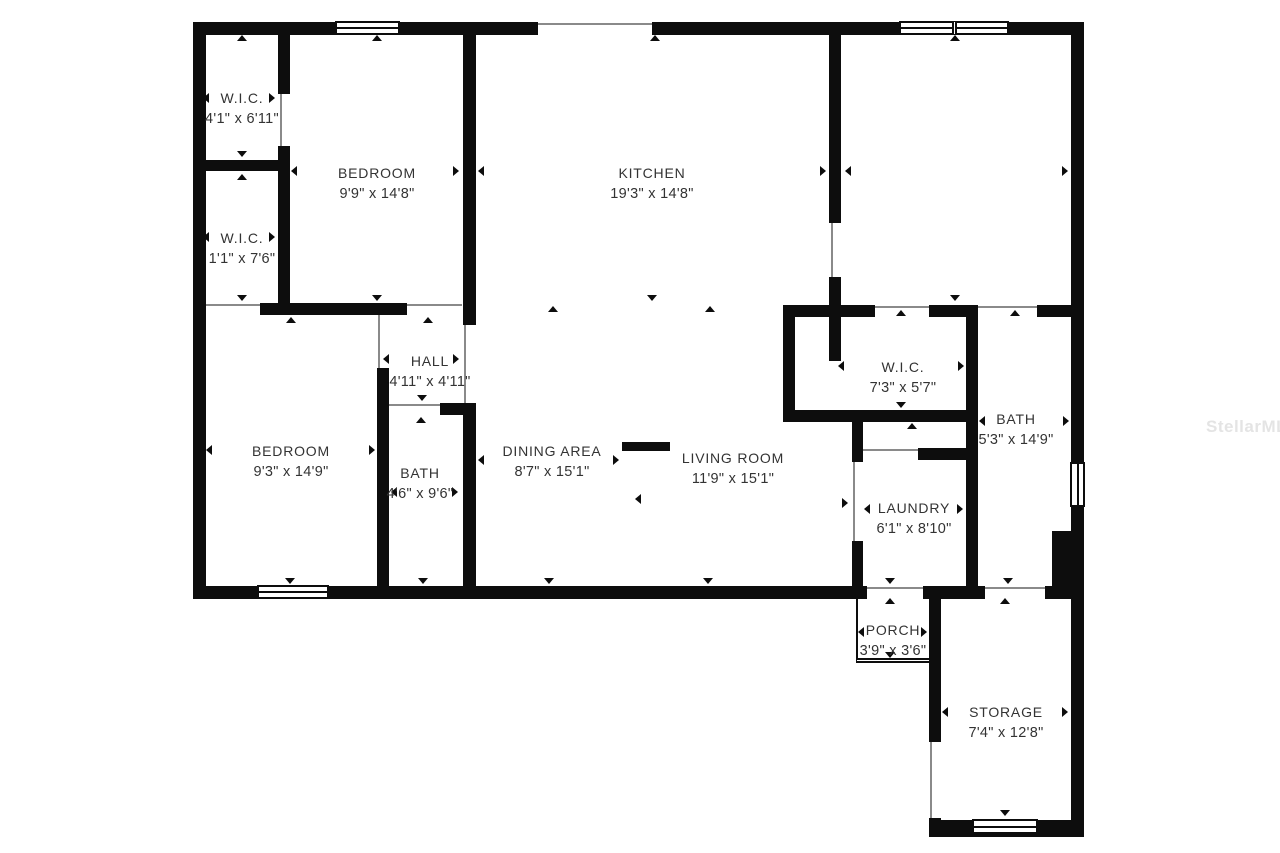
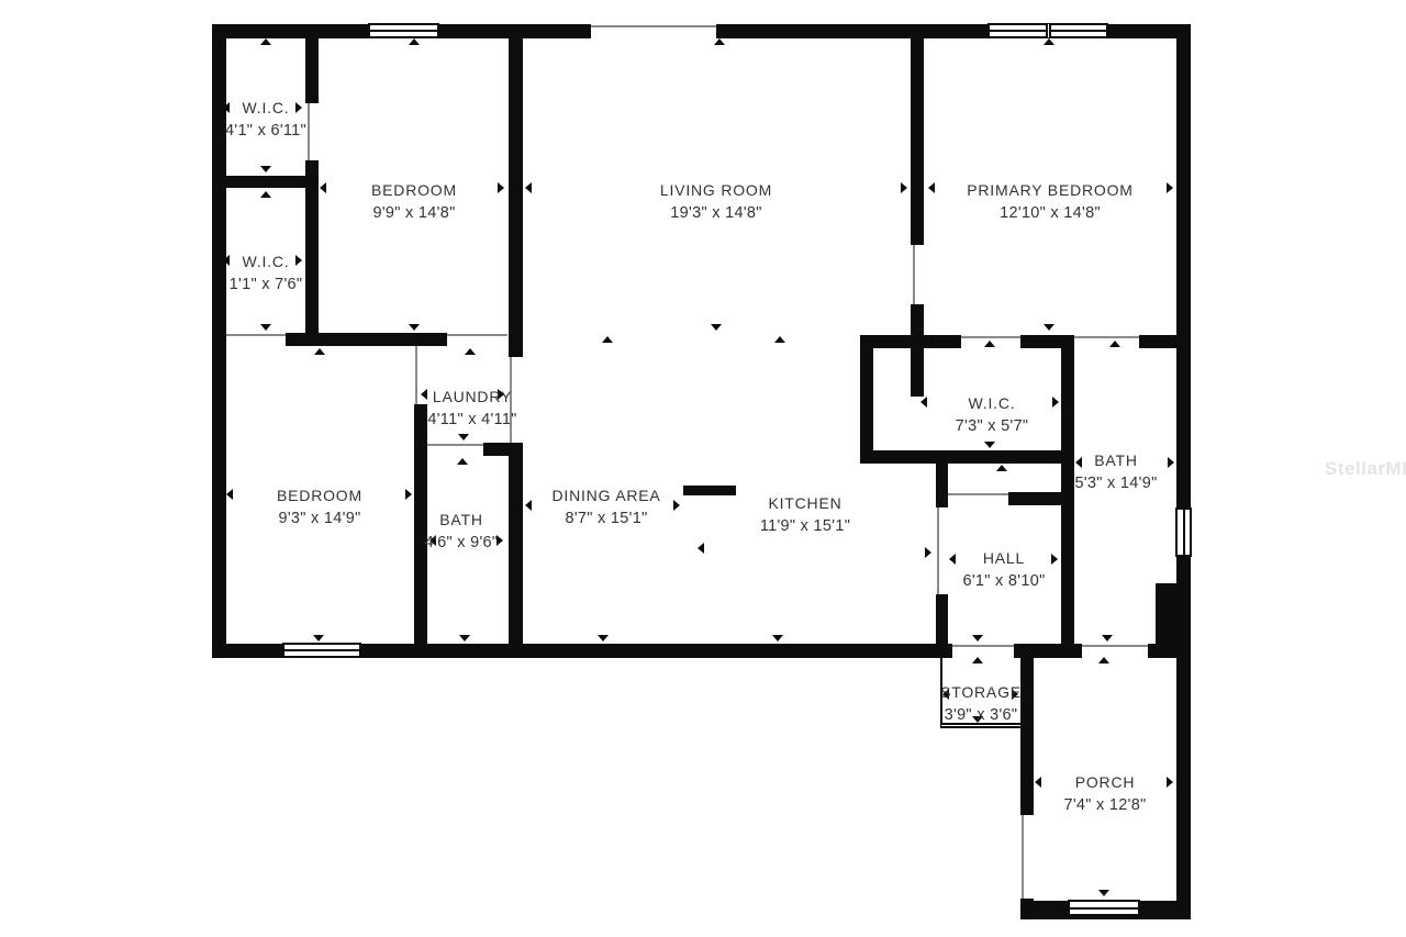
  W.I.C.
  4'1" x 6'11"
  W.I.C.
  1'1" x 7'6"
  BEDROOM
  9'9" x 14'8"
- KITCHEN
+ LIVING ROOM
  19'3" x 14'8"
+ PRIMARY BEDROOM
+ 12'10" x 14'8"
- HALL
+ LAUNDRY
  4'11" x 4'11"
  BEDROOM
  9'3" x 14'9"
  BATH
  4'6" x 9'6"
  DINING AREA
  8'7" x 15'1"
- LIVING ROOM
+ KITCHEN
  11'9" x 15'1"
  W.I.C.
  7'3" x 5'7"
  BATH
  5'3" x 14'9"
- LAUNDRY
+ HALL
  6'1" x 8'10"
- PORCH
+ STORAGE
  3'9" x 3'6"
- STORAGE
+ PORCH
  7'4" x 12'8"
  StellarM
